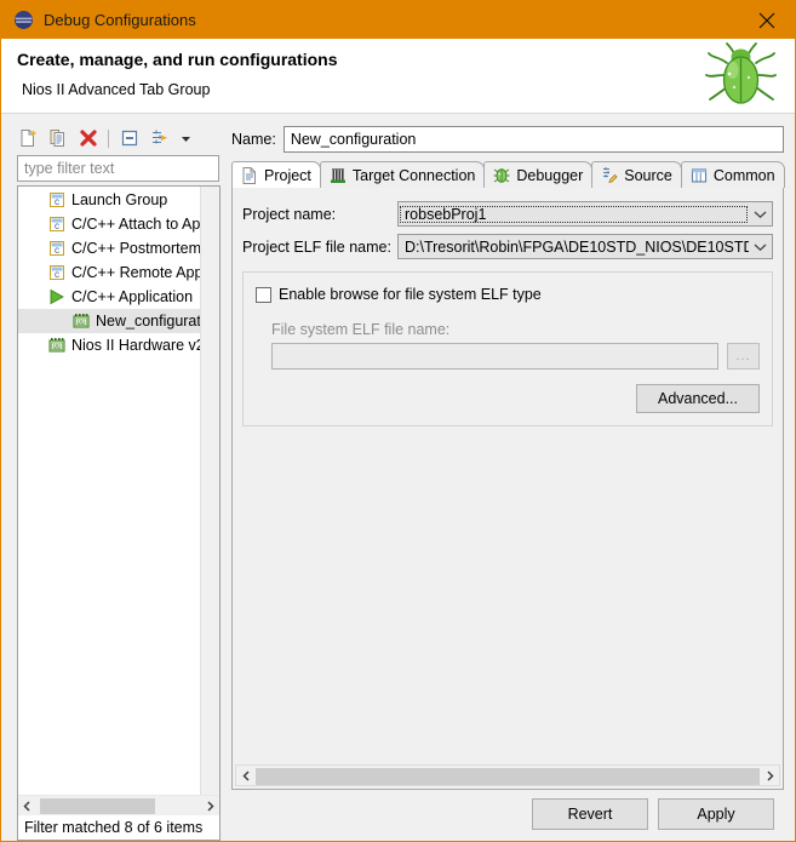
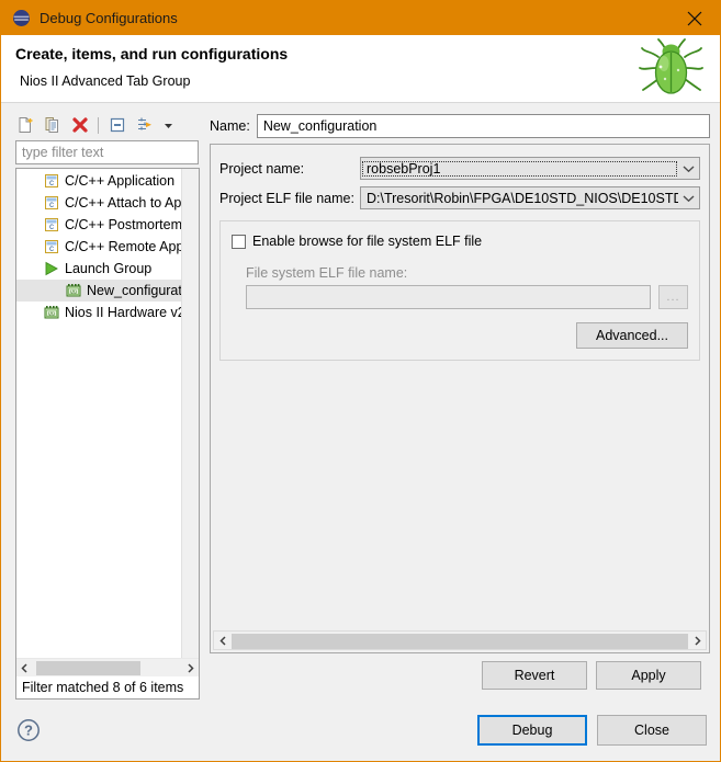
  Debug Configurations
- Create, manage, and run configurations
+ Create, items, and run configurations
  Nios II Advanced Tab Group
  type filter text
  c
- Launch Group
+ C/C++ Application
  c
  C/C++ Attach to Ap
  c
  C/C++ Postmortem
  c
  C/C++ Remote App
- C/C++ Application
+ Launch Group
  New_configura
  Nios II Hardware v
  Filter matched 8 of 6 items
  Name:
  New_configuration
- Project
- Target Connection
- Debugger
- Source
- Common
  Project name:
  robsebProj1
  Project ELF file name:
  D:\Tresorit\Robin\FPGA\DE10STD_NIOS\DE10STD
- Enable browse for file system ELF type
+ Enable browse for file system ELF file
  File system ELF file name:
  ...
  Advanced...
  Revert
  Apply
+ ?
+ Debug
+ Close
